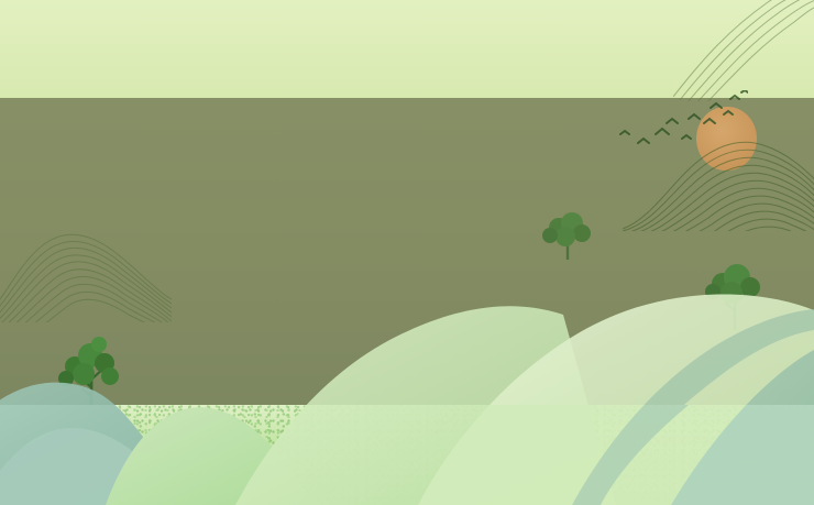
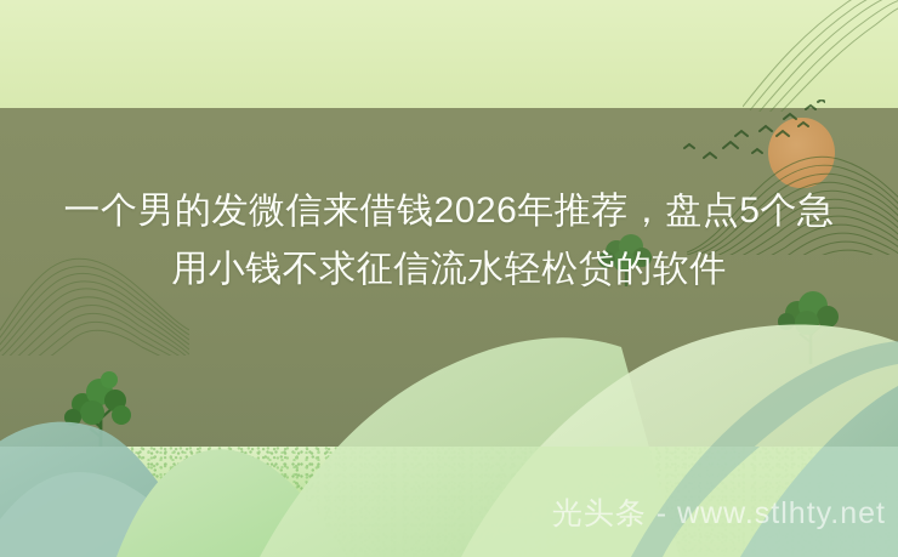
+ 一个男的发微信来借钱2026年推荐，盘点5个急用小钱不求征信流水轻松贷的软件
+ 光头条 - www.stlhty.net
